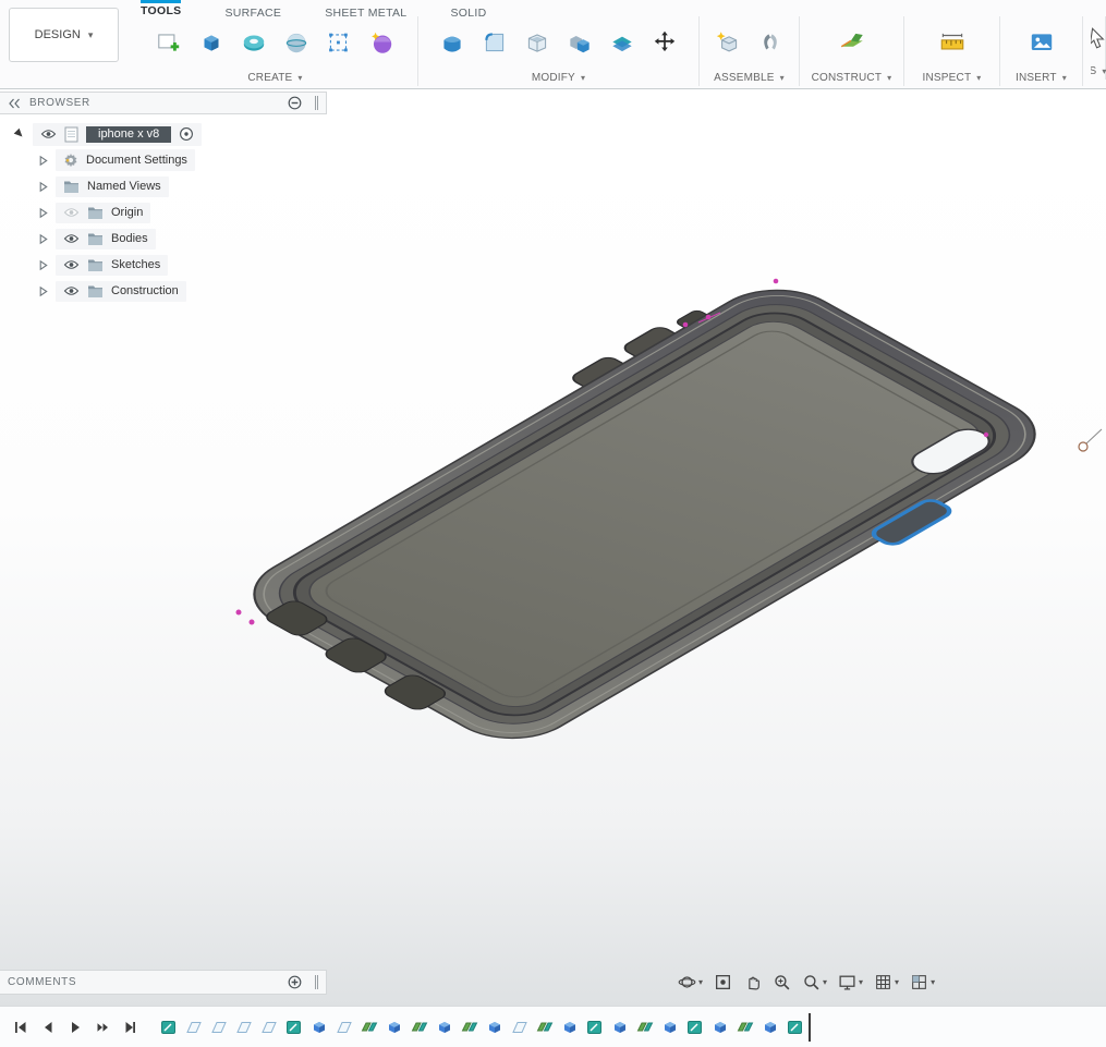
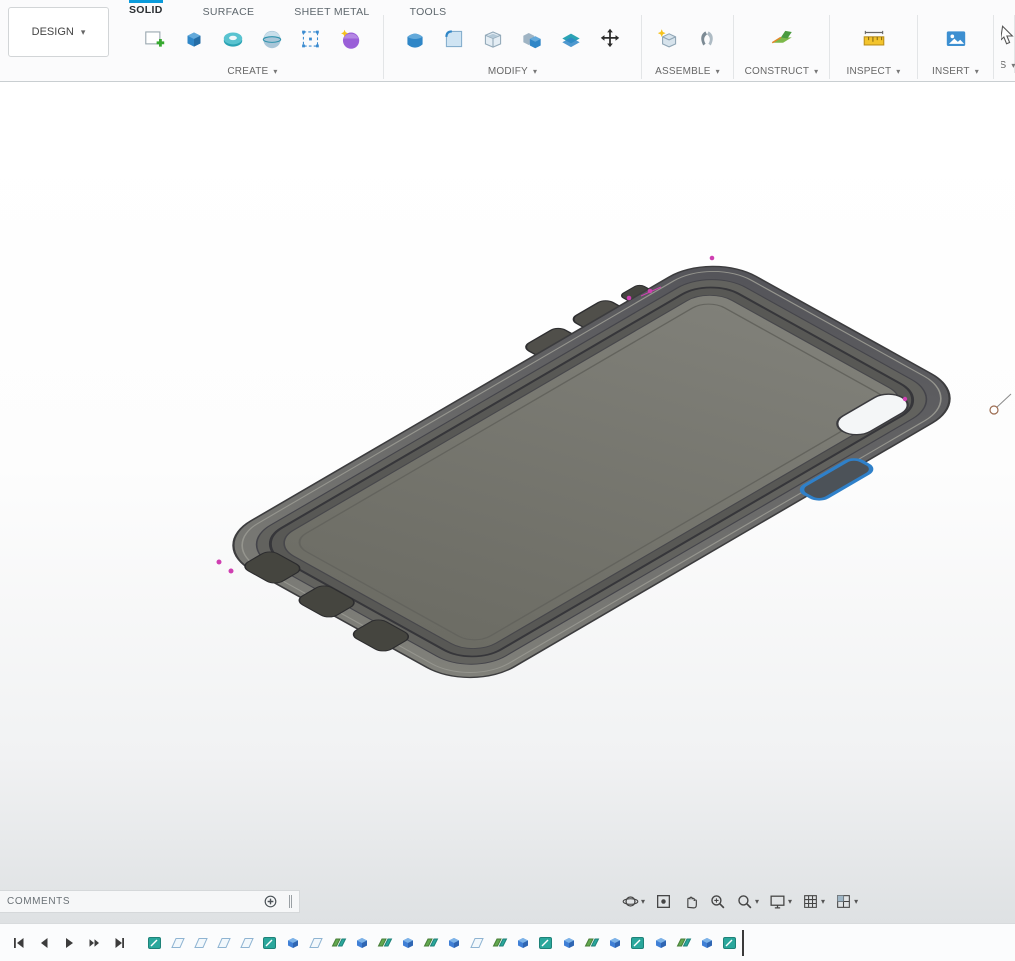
  DESIGN
  ▾
- TOOLS
+ SOLID
  SURFACE
  SHEET METAL
- SOLID
+ TOOLS
  CREATE
  ▾
  MODIFY
  ▾
  ASSEMBLE
  ▾
  CONSTRUCT
  ▾
  INSPECT
  ▾
  INSERT
  ▾
  S
  ▾
- BROWSER
- iphone x v8
- Document Settings
- Named Views
- Origin
- Bodies
- Sketches
- Construction
  COMMENTS
  ▾
  ▾
  ▾
  ▾
  ▾
